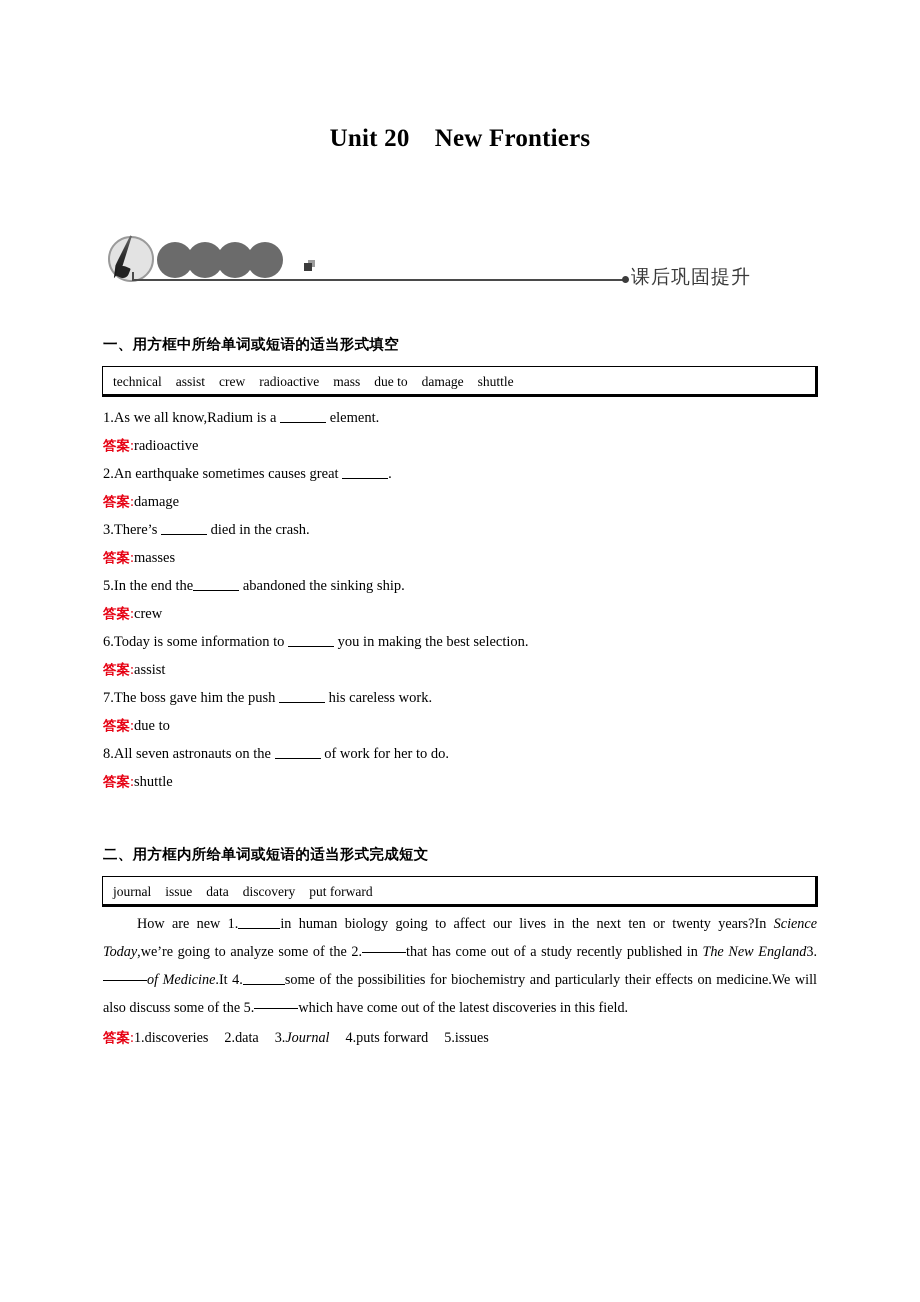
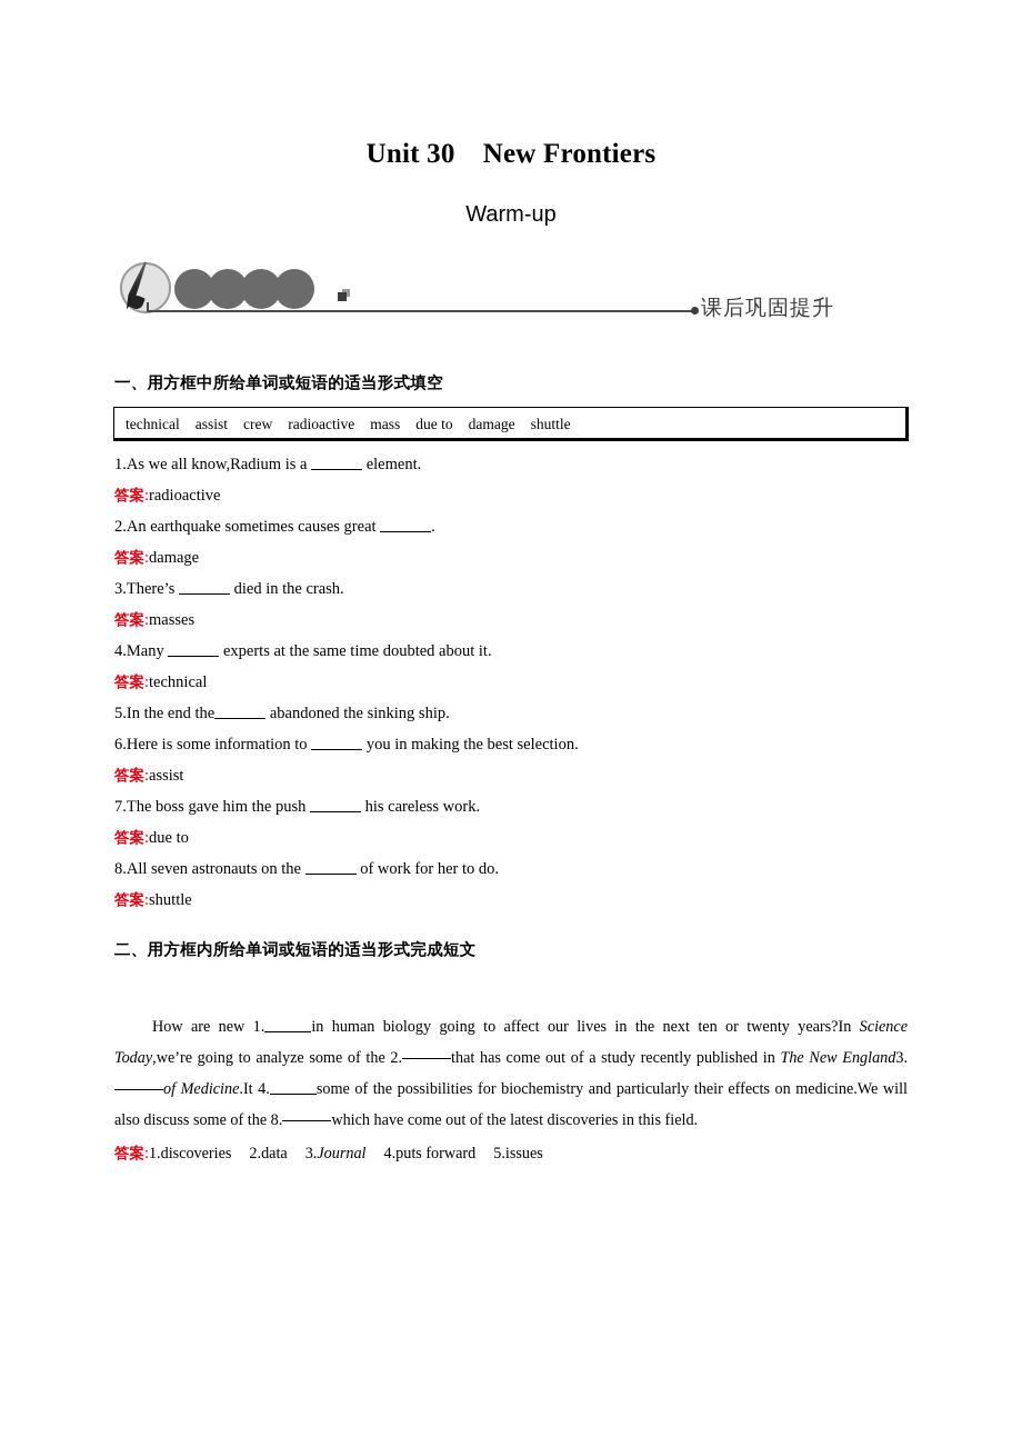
- Unit 20 New Frontiers
+ Unit 30 New Frontiers
+ Warm-up
  课后巩固提升
  一、用方框中所给单词或短语的适当形式填空
  technical assist crew radioactive mass due to damage shuttle
  1.As we all know,Radium is a element.
  答案:radioactive
  2.An earthquake sometimes causes great .
  答案:damage
  3.There’s died in the crash.
  答案:masses
+ 4.Many experts at the same time doubted about it.
+ 答案:technical
  5.In the end the abandoned the sinking ship.
- 答案:crew
- 6.Today is some information to you in making the best selection.
+ 6.Here is some information to you in making the best selection.
  答案:assist
  7.The boss gave him the push his careless work.
  答案:due to
  8.All seven astronauts on the of work for her to do.
  答案:shuttle
  二、用方框内所给单词或短语的适当形式完成短文
- journal issue data discovery put forward
- How are new 1. in human biology going to affect our lives in the next ten or twenty years?In Science Today,we’re going to analyze some of the 2. that has come out of a study recently published in The New England3.of Medicine.It 4. some of the possibilities for biochemistry and particularly their effects on medicine.We will also discuss some of the 5. which have come out of the latest discoveries in this field.
+ How are new 1. in human biology going to affect our lives in the next ten or twenty years?In Science Today,we’re going to analyze some of the 2. that has come out of a study recently published in The New England3.of Medicine.It 4. some of the possibilities for biochemistry and particularly their effects on medicine.We will also discuss some of the 8. which have come out of the latest discoveries in this field.
  答案:1.discoveries 2.data 3.Journal 4.puts forward 5.issues
